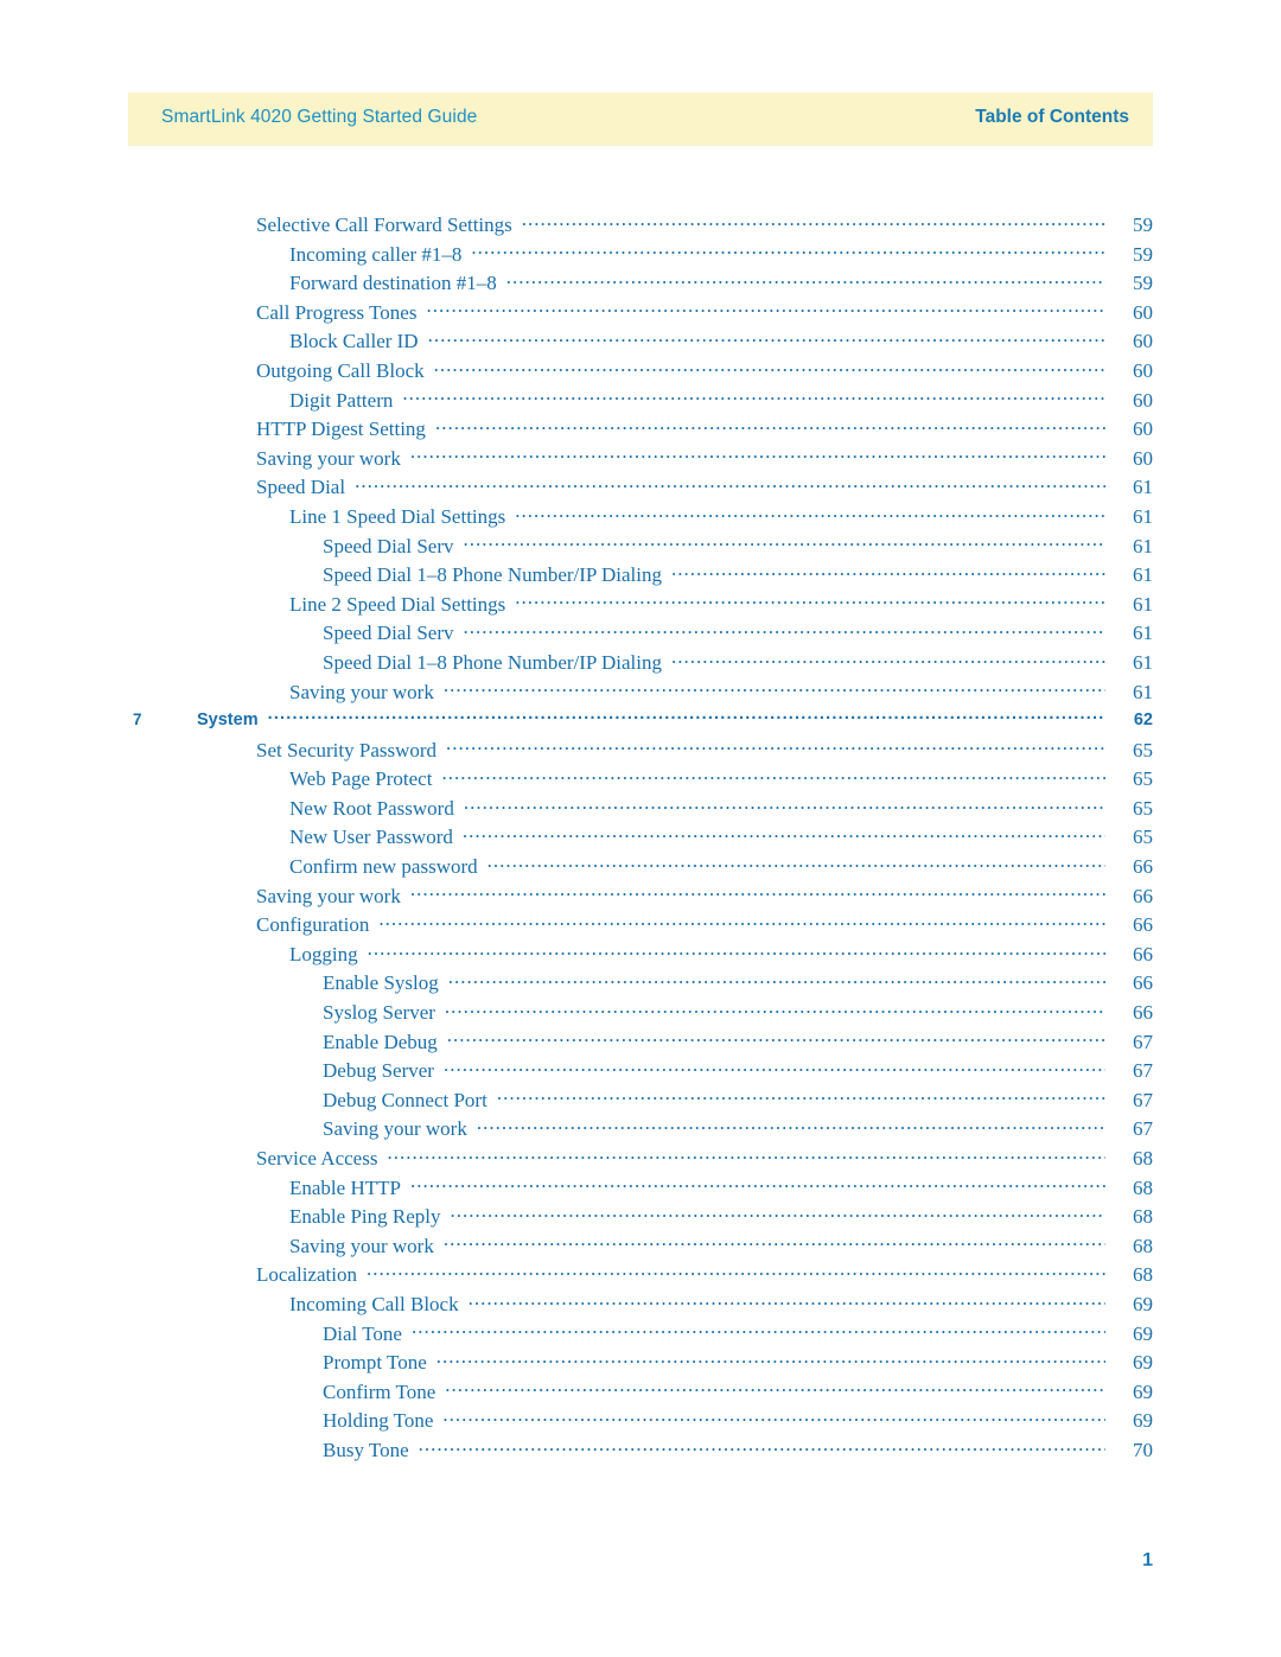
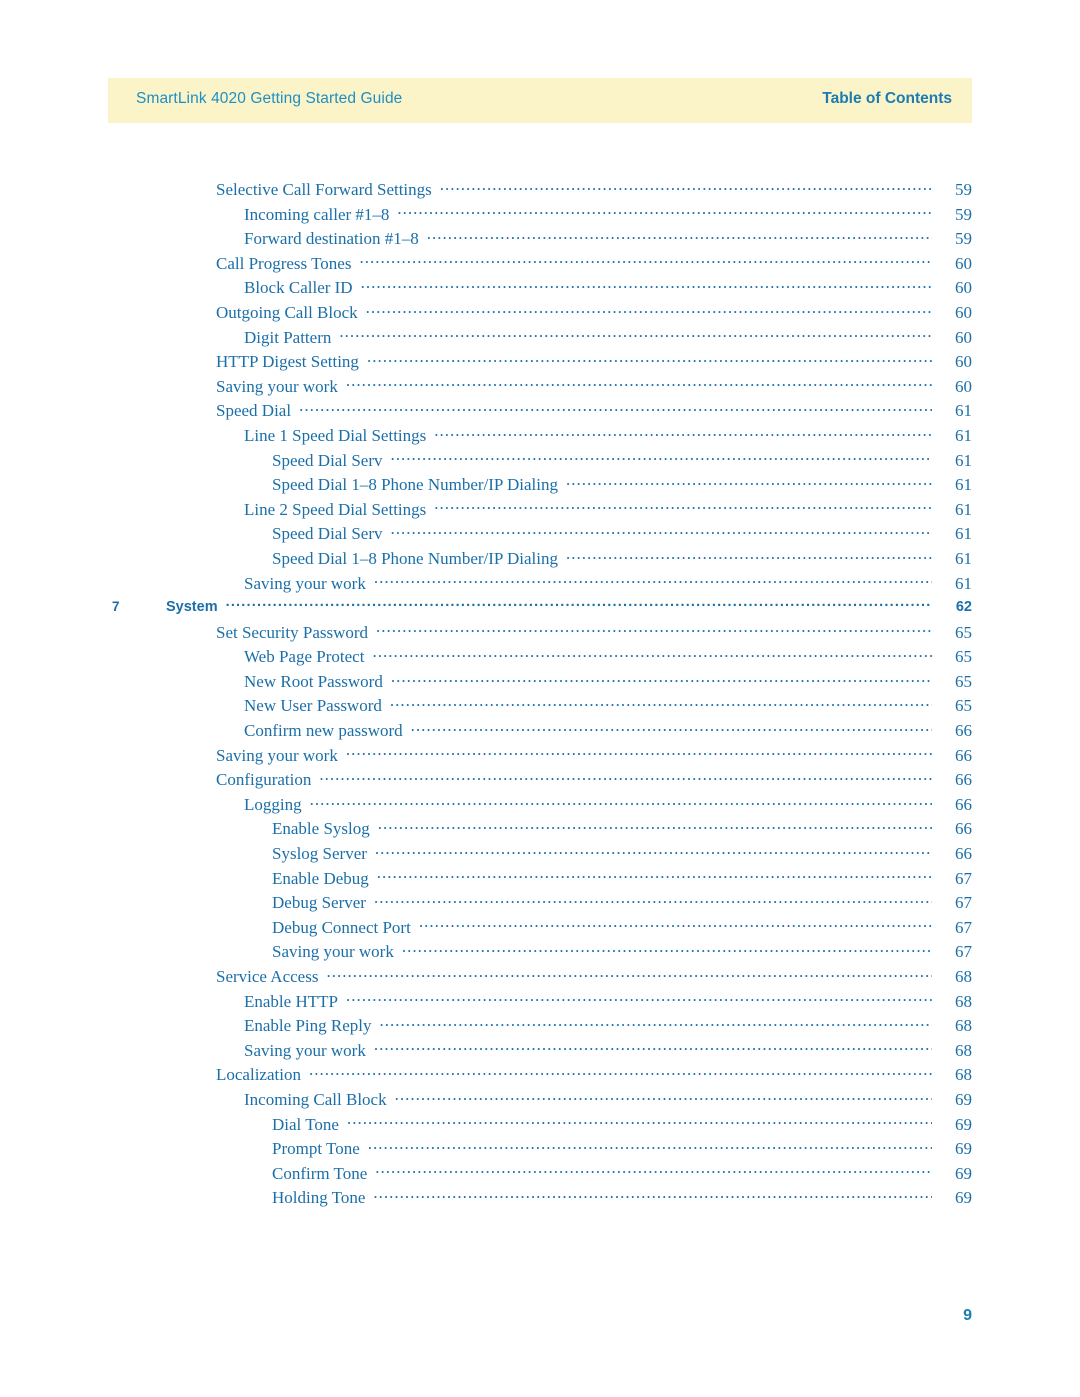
  SmartLink 4020 Getting Started Guide
  Table of Contents
  Selective Call Forward Settings
  59
  Incoming caller #1–8
  59
  Forward destination #1–8
  59
  Call Progress Tones
  60
  Block Caller ID
  60
  Outgoing Call Block
  60
  Digit Pattern
  60
  HTTP Digest Setting
  60
  Saving your work
  60
  Speed Dial
  61
  Line 1 Speed Dial Settings
  61
  Speed Dial Serv
  61
  Speed Dial 1–8 Phone Number/IP Dialing
  61
  Line 2 Speed Dial Settings
  61
  Speed Dial Serv
  61
  Speed Dial 1–8 Phone Number/IP Dialing
  61
  Saving your work
  61
  7
  System
  62
  Set Security Password
  65
  Web Page Protect
  65
  New Root Password
  65
  New User Password
  65
  Confirm new password
  66
  Saving your work
  66
  Configuration
  66
  Logging
  66
  Enable Syslog
  66
  Syslog Server
  66
  Enable Debug
  67
  Debug Server
  67
  Debug Connect Port
  67
  Saving your work
  67
  Service Access
  68
  Enable HTTP
  68
  Enable Ping Reply
  68
  Saving your work
  68
  Localization
  68
  Incoming Call Block
  69
  Dial Tone
  69
  Prompt Tone
  69
  Confirm Tone
  69
  Holding Tone
  69
- Busy Tone
- 70
- 1
+ 9
